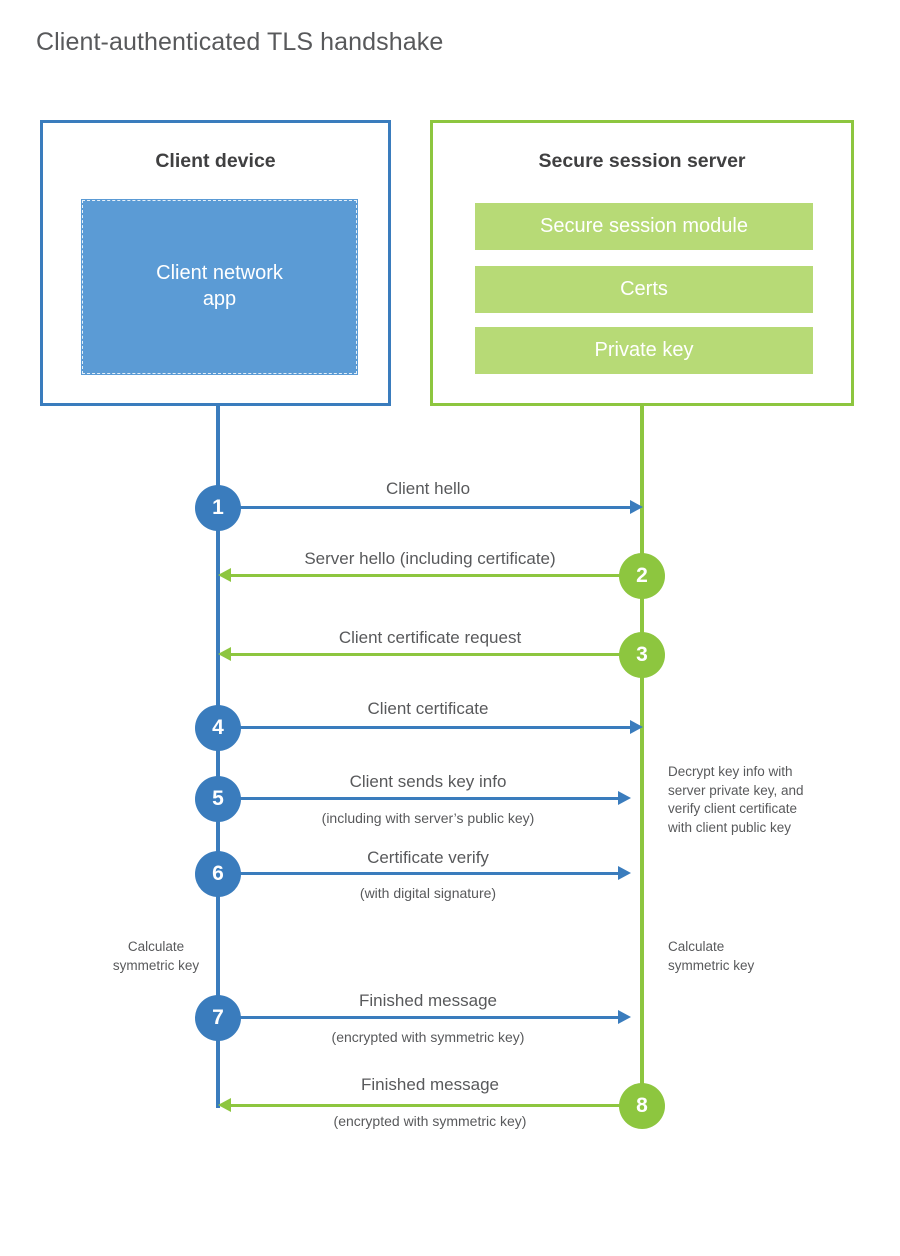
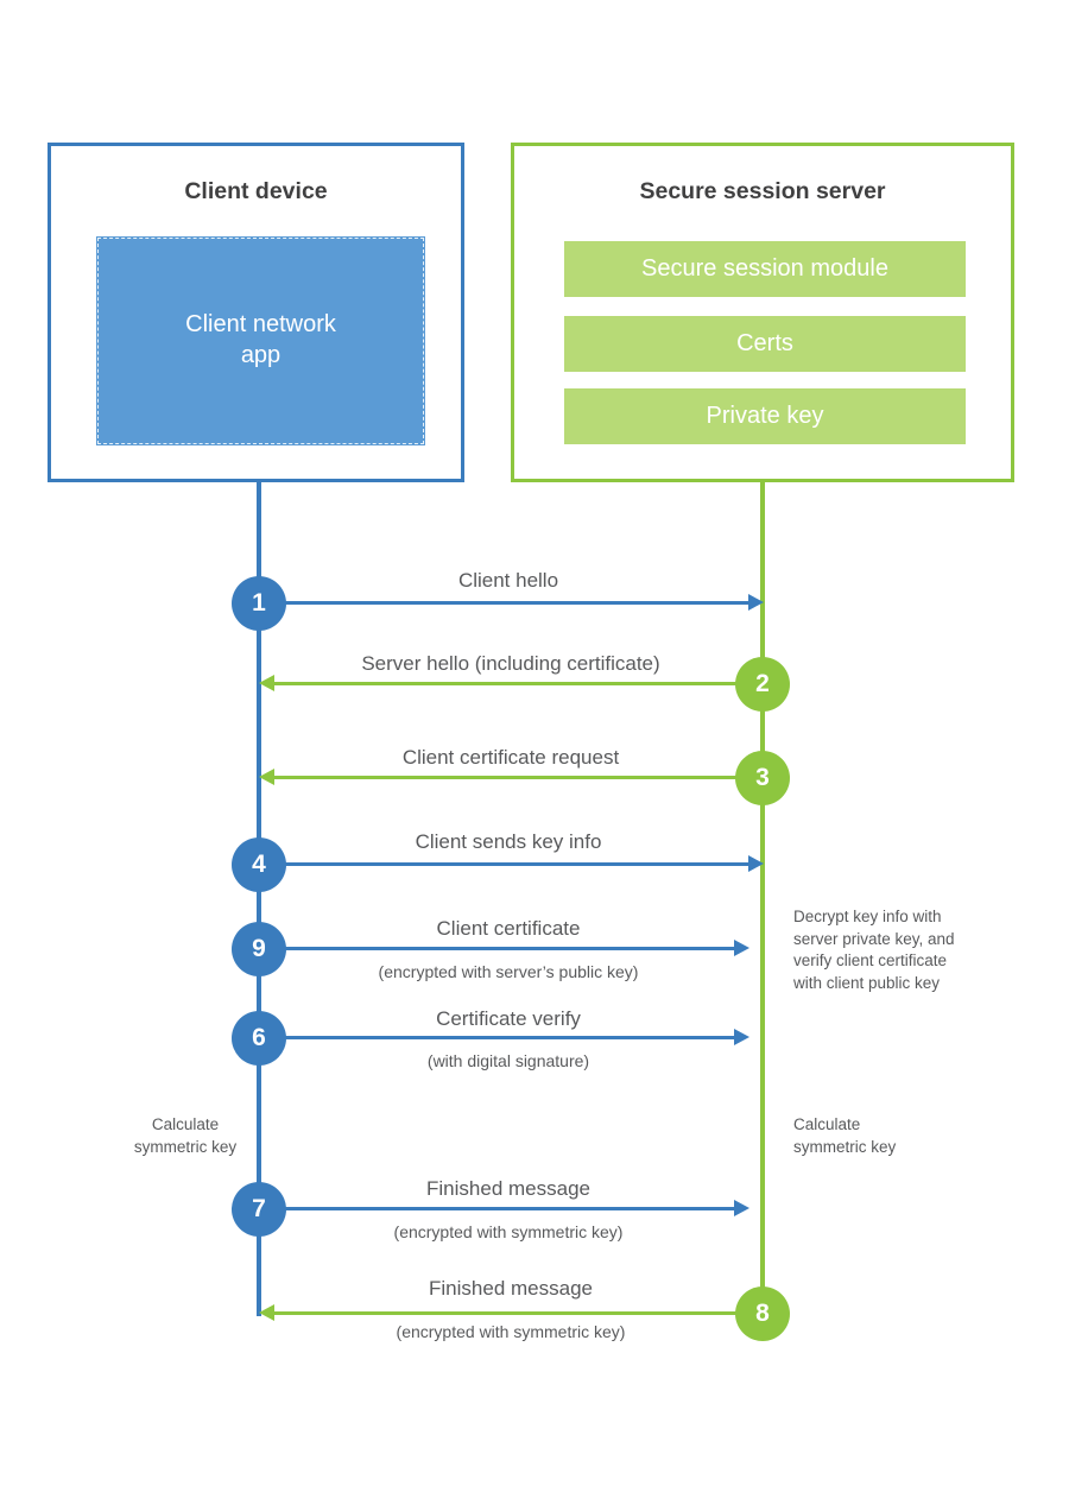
- Client-authenticated TLS handshake
  Client device
  Client network
  app
  Secure session server
  Secure session module
  Certs
  Private key
  Client hello
  1
  Server hello (including certificate)
  2
  Client certificate request
  3
- Client certificate
+ Client sends key info
  4
- Client sends key info
+ Client certificate
- (including with server’s public key)
+ (encrypted with server’s public key)
- 5
+ 9
  Certificate verify
  (with digital signature)
  6
  Decrypt key info with
  server private key, and
  verify client certificate
  with client public key
  Calculate
  symmetric key
  Calculate
  symmetric key
  Finished message
  (encrypted with symmetric key)
  7
  Finished message
  (encrypted with symmetric key)
  8
